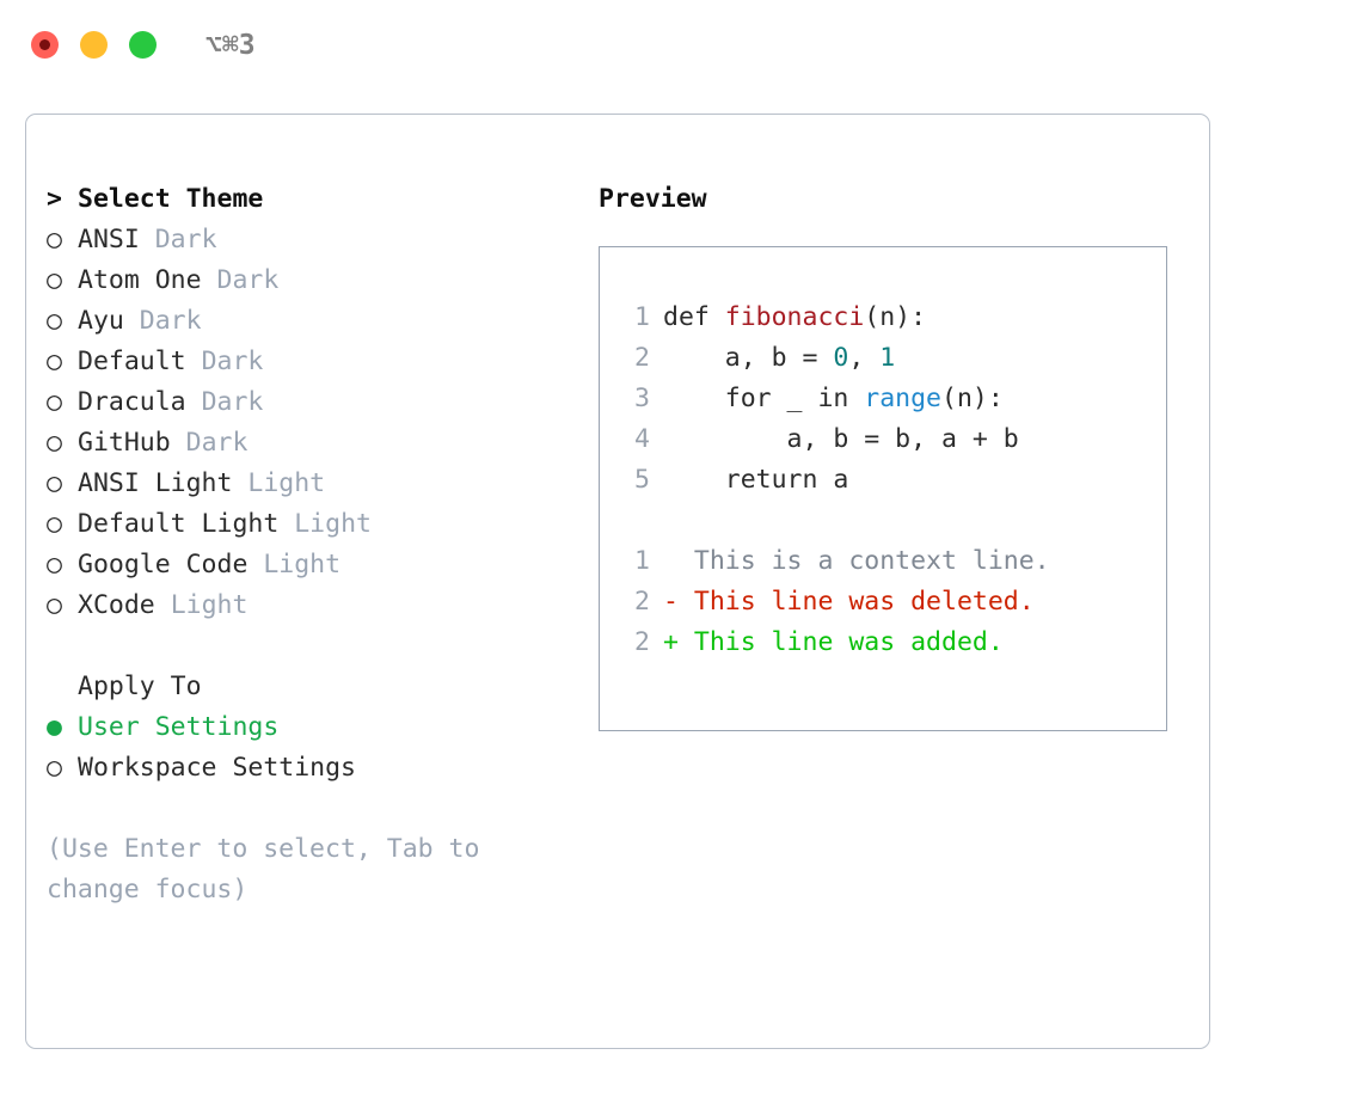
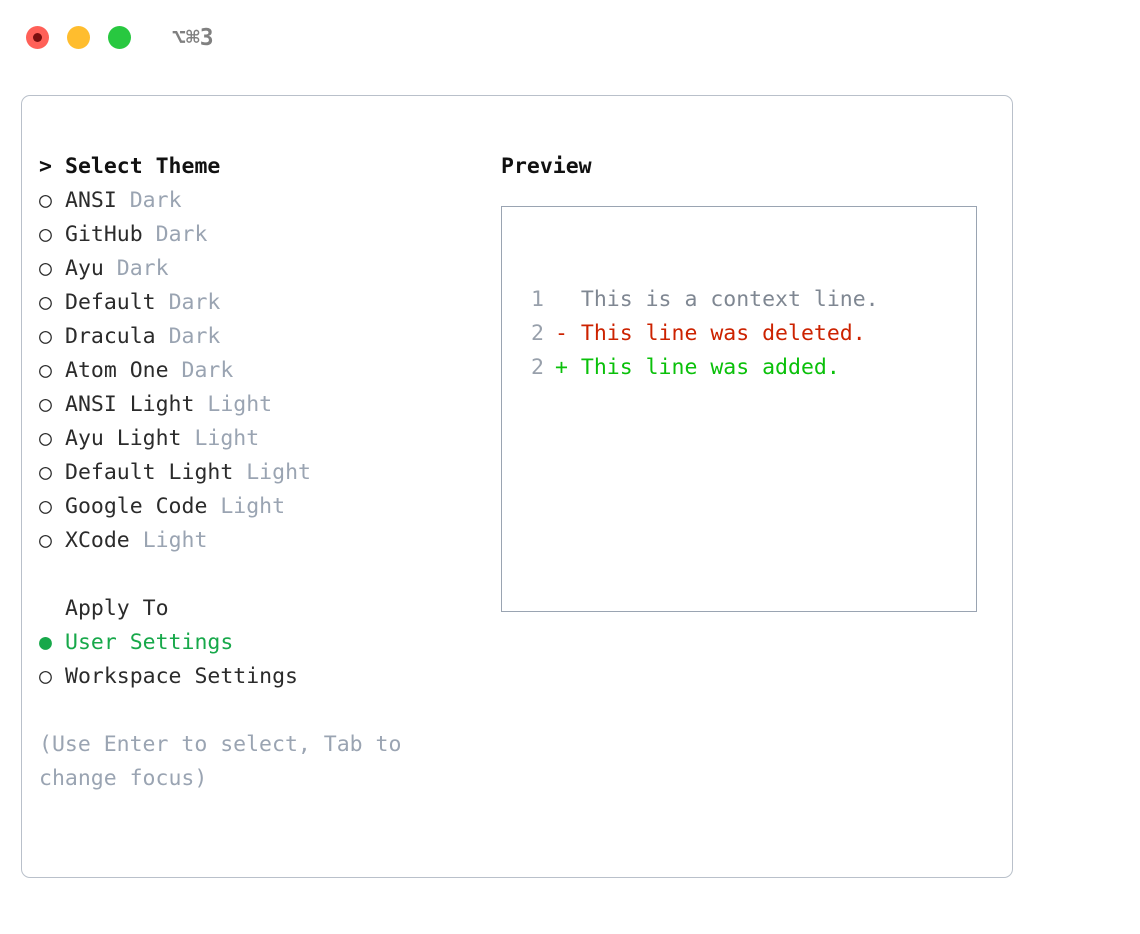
  ⌥⌘3
  > Select Theme
  ○ ANSI Dark
- ○ Atom One Dark
+ ○ GitHub Dark
  ○ Ayu Dark
  ○ Default Dark
  ○ Dracula Dark
- ○ GitHub Dark
+ ○ Atom One Dark
  ○ ANSI Light Light
+ ○ Ayu Light Light
  ○ Default Light Light
  ○ Google Code Light
  ○ XCode Light
  Apply To
  ● User Settings
  ○ Workspace Settings
  (Use Enter to select, Tab to change focus)
  Preview
- 1 def fibonacci(n):
- 2 a, b = 0, 1
- 3 for _ in range(n):
- 4 a, b = b, a + b
- 5 return a
  1 This is a context line.
  2 - This line was deleted.
  2 + This line was added.
